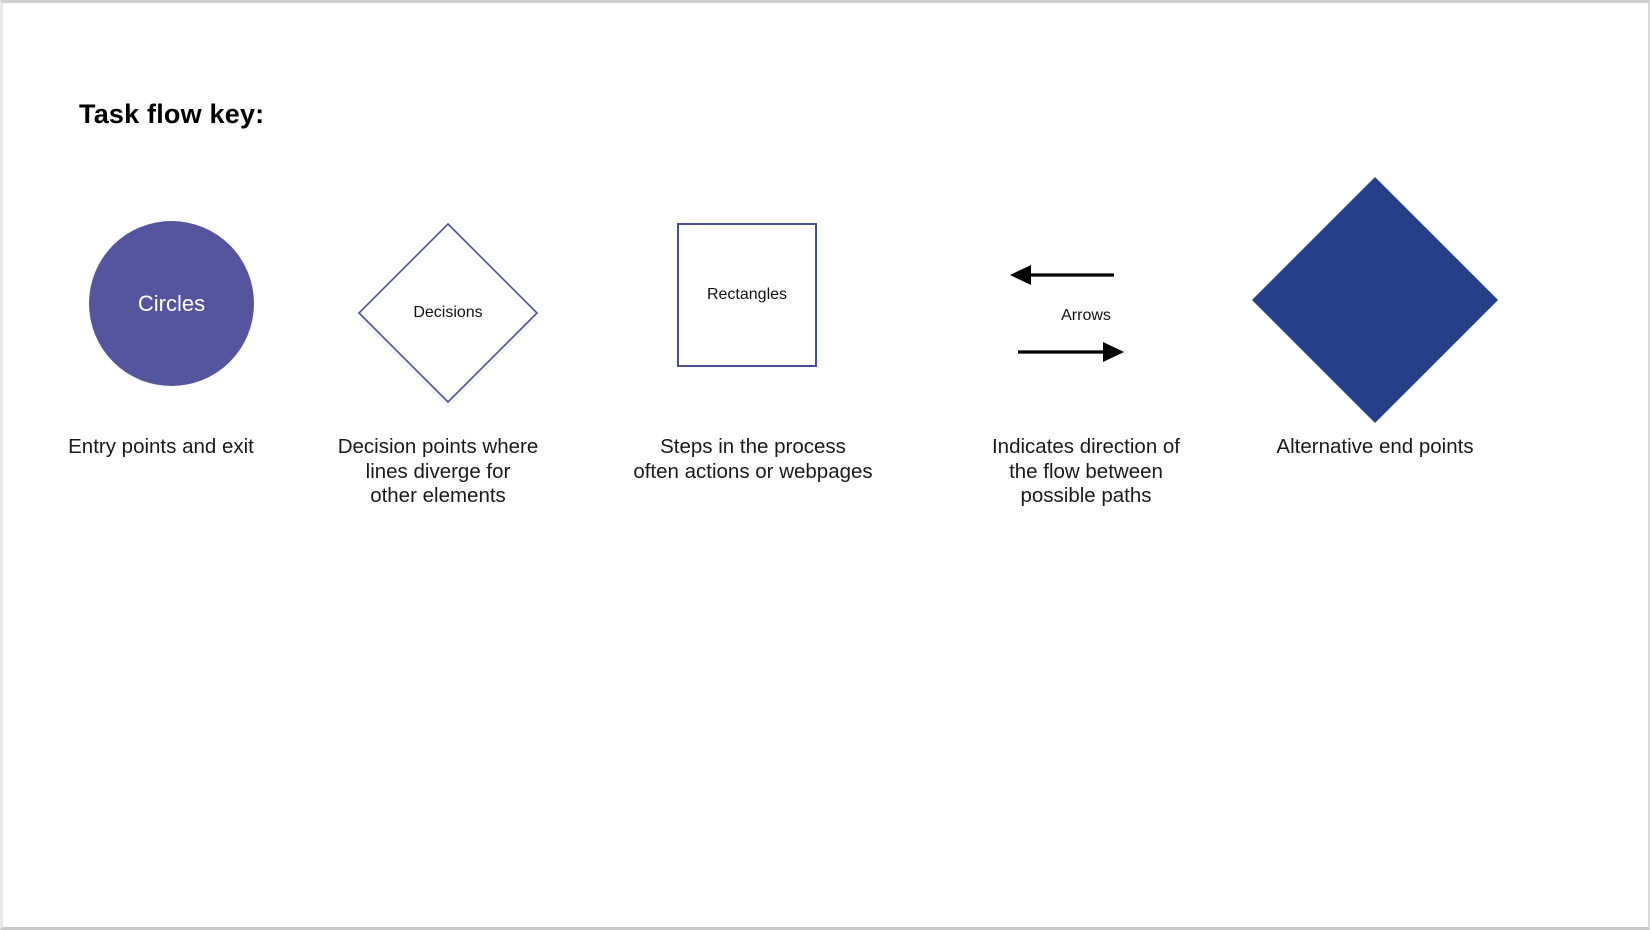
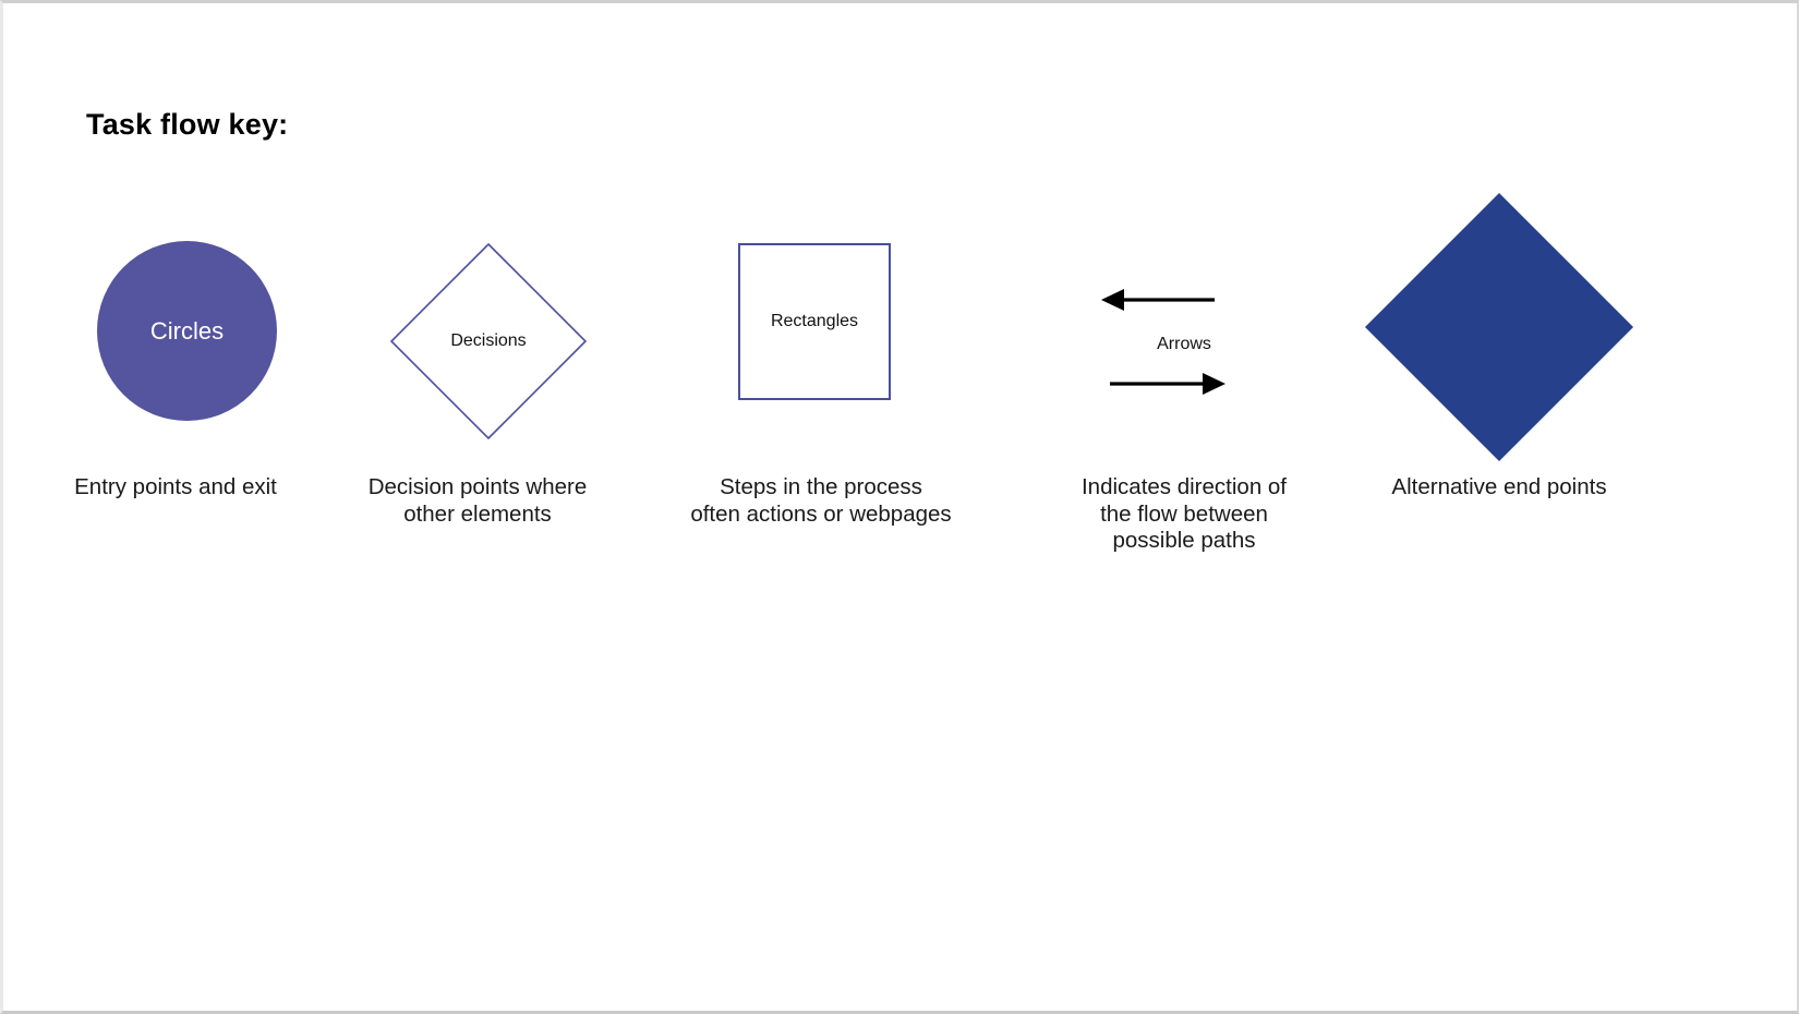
  Task flow key:
  Circles
  Entry points and exit
  Decisions
  Decision points where
- lines diverge for
  other elements
  Rectangles
  Steps in the process
  often actions or webpages
  Arrows
  Indicates direction of
  the flow between
  possible paths
  Alternative end points
